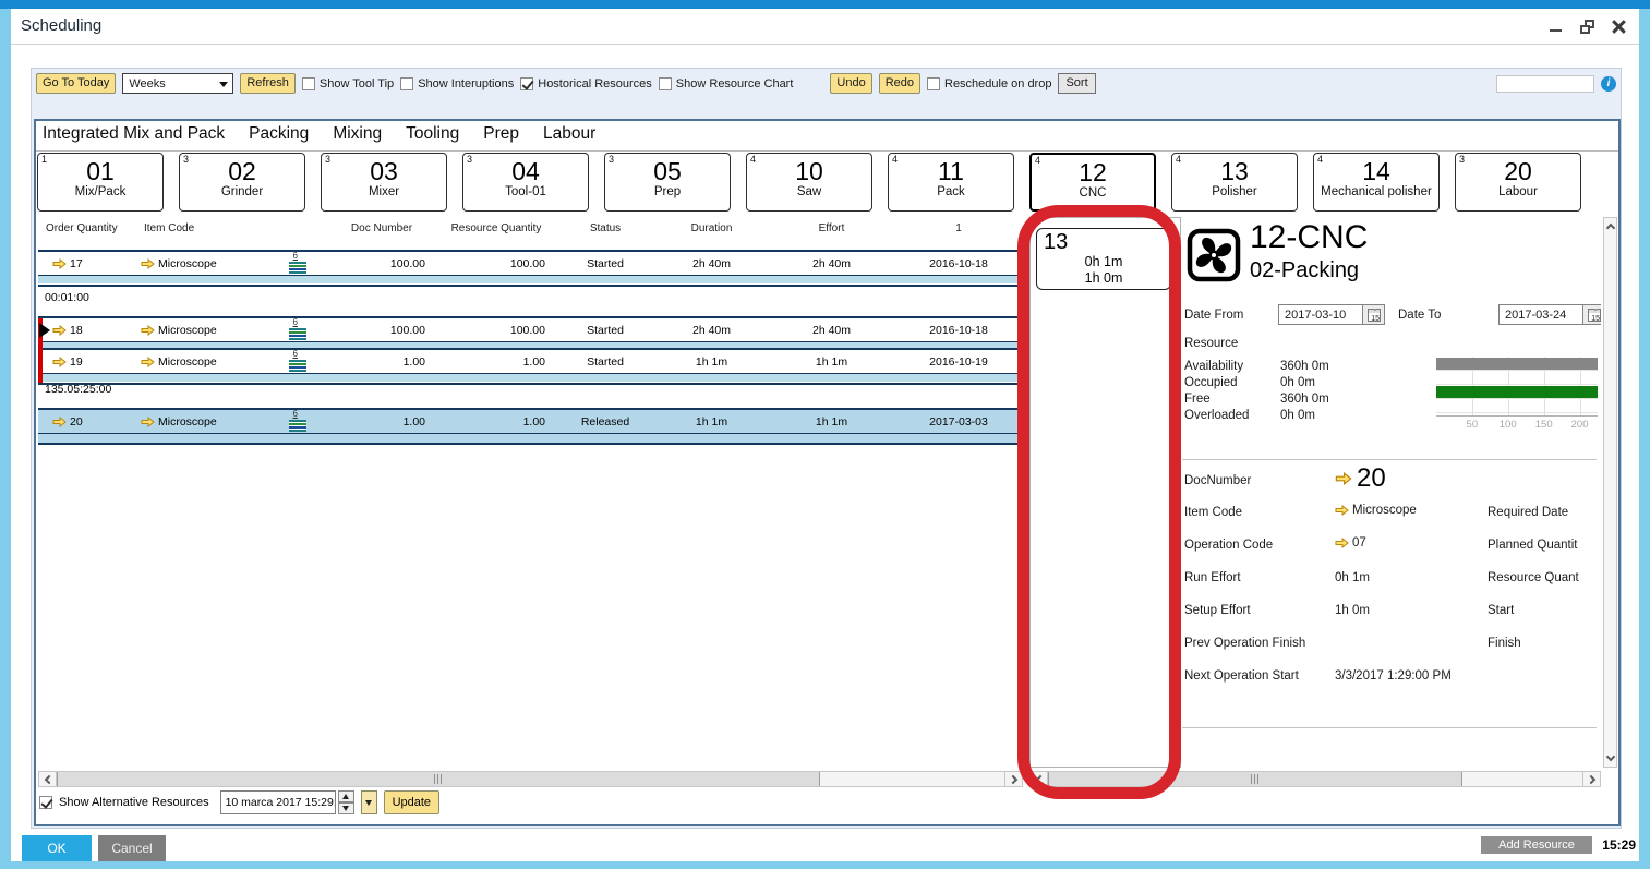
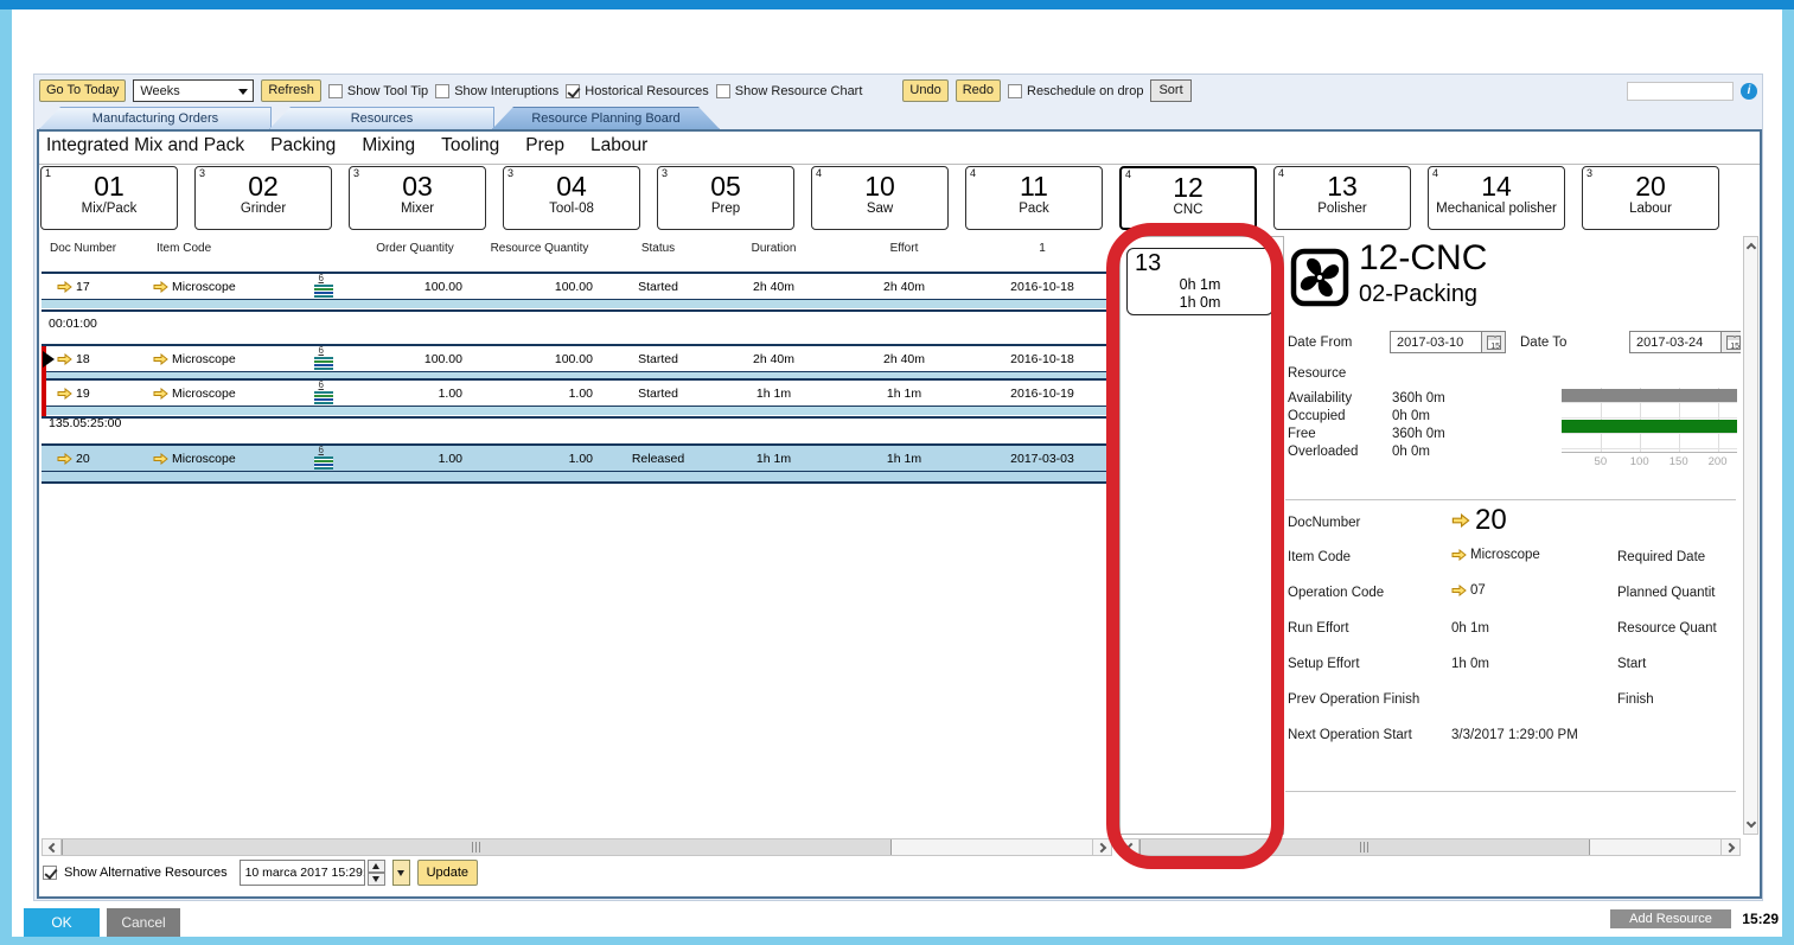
- Scheduling
  Go To Today
  Weeks
  Refresh
  Show Tool Tip
  Show Interuptions
  Hostorical Resources
  Show Resource Chart
  Undo
  Redo
  Reschedule on drop
  Sort
  i
+ Manufacturing Orders
+ Resources
+ Resource Planning Board
  Integrated Mix and Pack
  Packing
  Mixing
  Tooling
  Prep
  Labour
  1
  01
  Mix/Pack
  3
  02
  Grinder
  3
  03
  Mixer
  3
  04
- Tool-01
+ Tool-08
  3
  05
  Prep
  4
  10
  Saw
  4
  11
  Pack
  4
  12
  CNC
  4
  13
  Polisher
  4
  14
  Mechanical polisher
  3
  20
  Labour
- Order Quantity
+ Doc Number
  Item Code
- Doc Number
+ Order Quantity
  Resource Quantity
  Status
  Duration
  Effort
  1
  17
  Microscope
  6
  100.00
  100.00
  Started
  2h 40m
  2h 40m
  2016-10-18
  00:01:00
  18
  Microscope
  6
  100.00
  100.00
  Started
  2h 40m
  2h 40m
  2016-10-18
  19
  Microscope
  6
  1.00
  1.00
  Started
  1h 1m
  1h 1m
  2016-10-19
  135.05:25:00
  20
  Microscope
  6
  1.00
  1.00
  Released
  1h 1m
  1h 1m
  2017-03-03
  13
  0h 1m
  1h 0m
  12-CNC
  02-Packing
  Date From
  2017-03-10
  Date To
  2017-03-24
  Resource
  Availability
  360h 0m
  Occupied
  0h 0m
  Free
  360h 0m
  Overloaded
  0h 0m
  50
  100
  150
  200
  DocNumber
  20
  Item Code
  Microscope
  Required Date
  Operation Code
  07
  Planned Quantit
  Run Effort
  0h 1m
  Resource Quant
  Setup Effort
  1h 0m
  Start
  Prev Operation Finish
  Finish
  Next Operation Start
  3/3/2017 1:29:00 PM
  Show Alternative Resources
  10 marca 2017 15:29:
  Update
  OK
  Cancel
  Add Resource
  15:29
